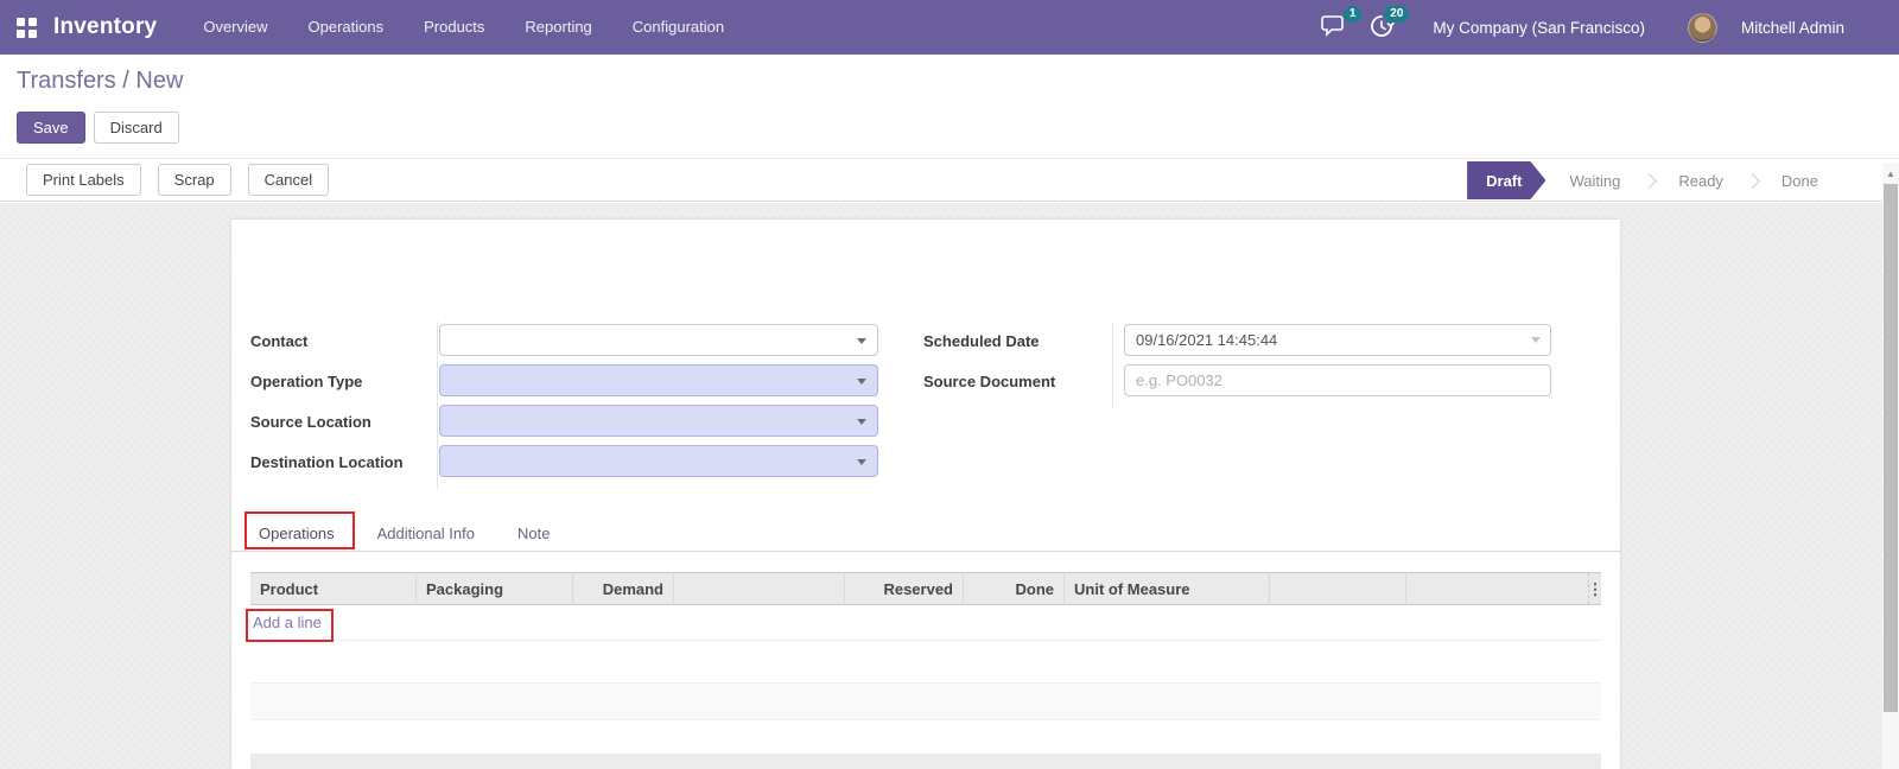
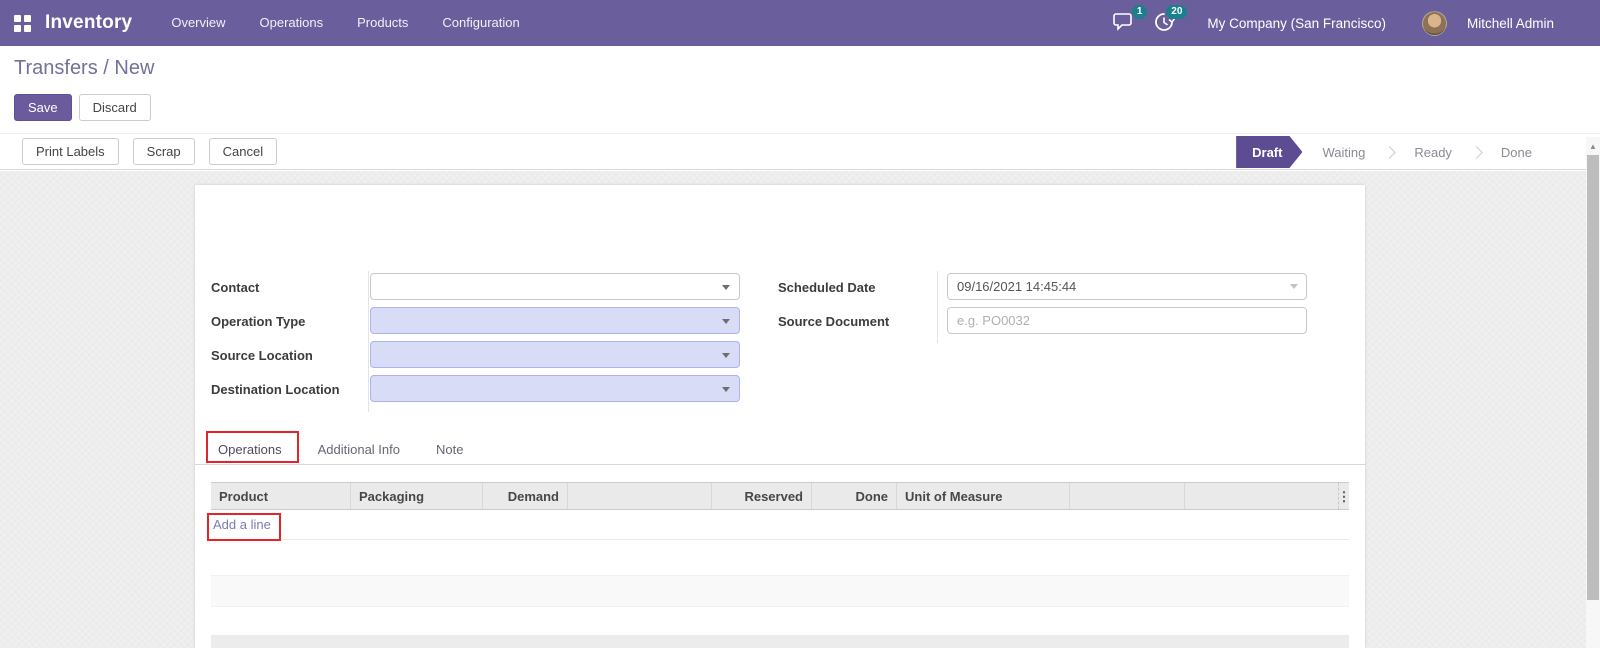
  Inventory
  Overview
  Operations
  Products
- Reporting
  Configuration
  1
  20
  My Company (San Francisco)
  Mitchell Admin
  Transfers / New
  Save
  Discard
  Print Labels
  Scrap
  Cancel
  Draft
  Waiting
  Ready
  Done
  Contact
  Operation Type
  Source Location
  Destination Location
  Scheduled Date
  Source Document
  09/16/2021 14:45:44
  e.g. PO0032
  Operations
  Additional Info
  Note
  Product
  Packaging
  Demand
  Reserved
  Done
  Unit of Measure
  ⋮
  Add a line
  ▲
